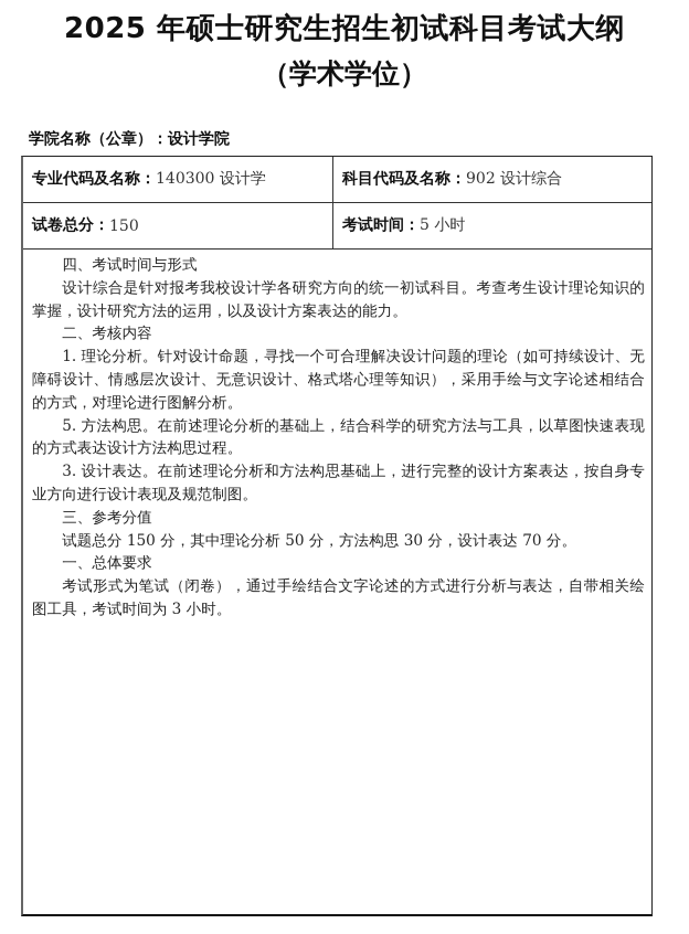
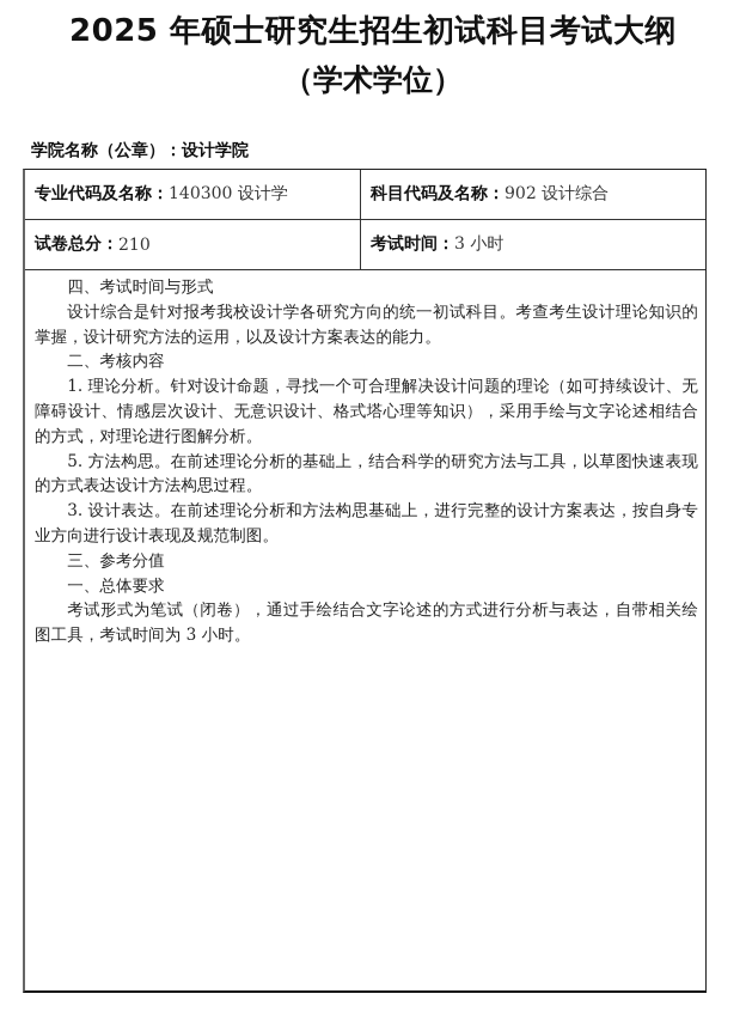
  2025 年硕士研究生招生初试科目考试大纲
  （学术学位）
  学院名称（公章）：设计学院
  专业代码及名称：
  140300 设计学
  科目代码及名称：
  902 设计综合
  试卷总分：
- 150
+ 210
  考试时间：
- 5 小时
+ 3 小时
  四、考试时间与形式
  设计综合是针对报考我校设计学各研究方向的统一初试科目。考查考生设计理论知识的掌握，设计研究方法的运用，以及设计方案表达的能力。
  二、考核内容
  1. 理论分析。针对设计命题，寻找一个可合理解决设计问题的理论（如可持续设计、无障碍设计、情感层次设计、无意识设计、格式塔心理等知识），采用手绘与文字论述相结合的方式，对理论进行图解分析。
  5. 方法构思。在前述理论分析的基础上，结合科学的研究方法与工具，以草图快速表现的方式表达设计方法构思过程。
  3. 设计表达。在前述理论分析和方法构思基础上，进行完整的设计方案表达，按自身专业方向进行设计表现及规范制图。
  三、参考分值
- 试题总分 150 分，其中理论分析 50 分，方法构思 30 分，设计表达 70 分。
  一、总体要求
  考试形式为笔试（闭卷），通过手绘结合文字论述的方式进行分析与表达，自带相关绘图工具，考试时间为 3 小时。
